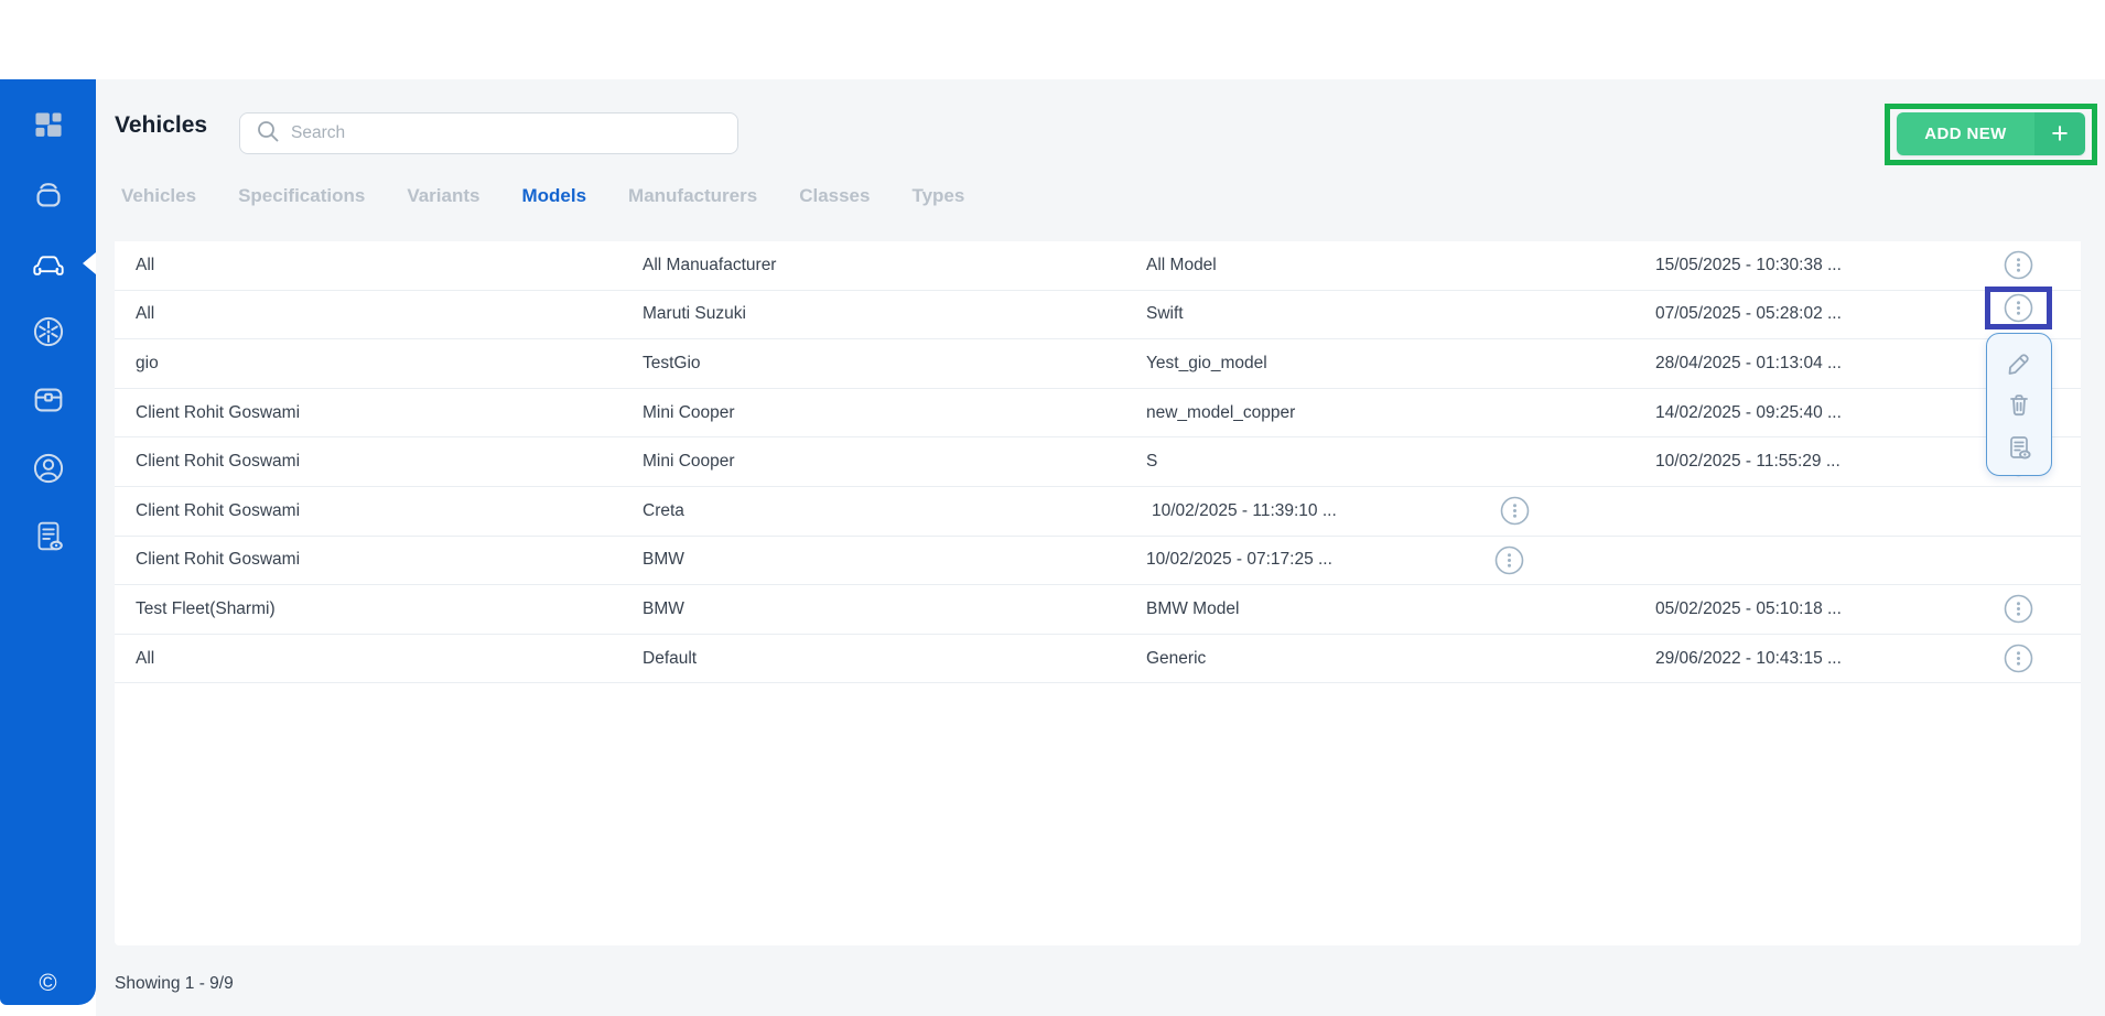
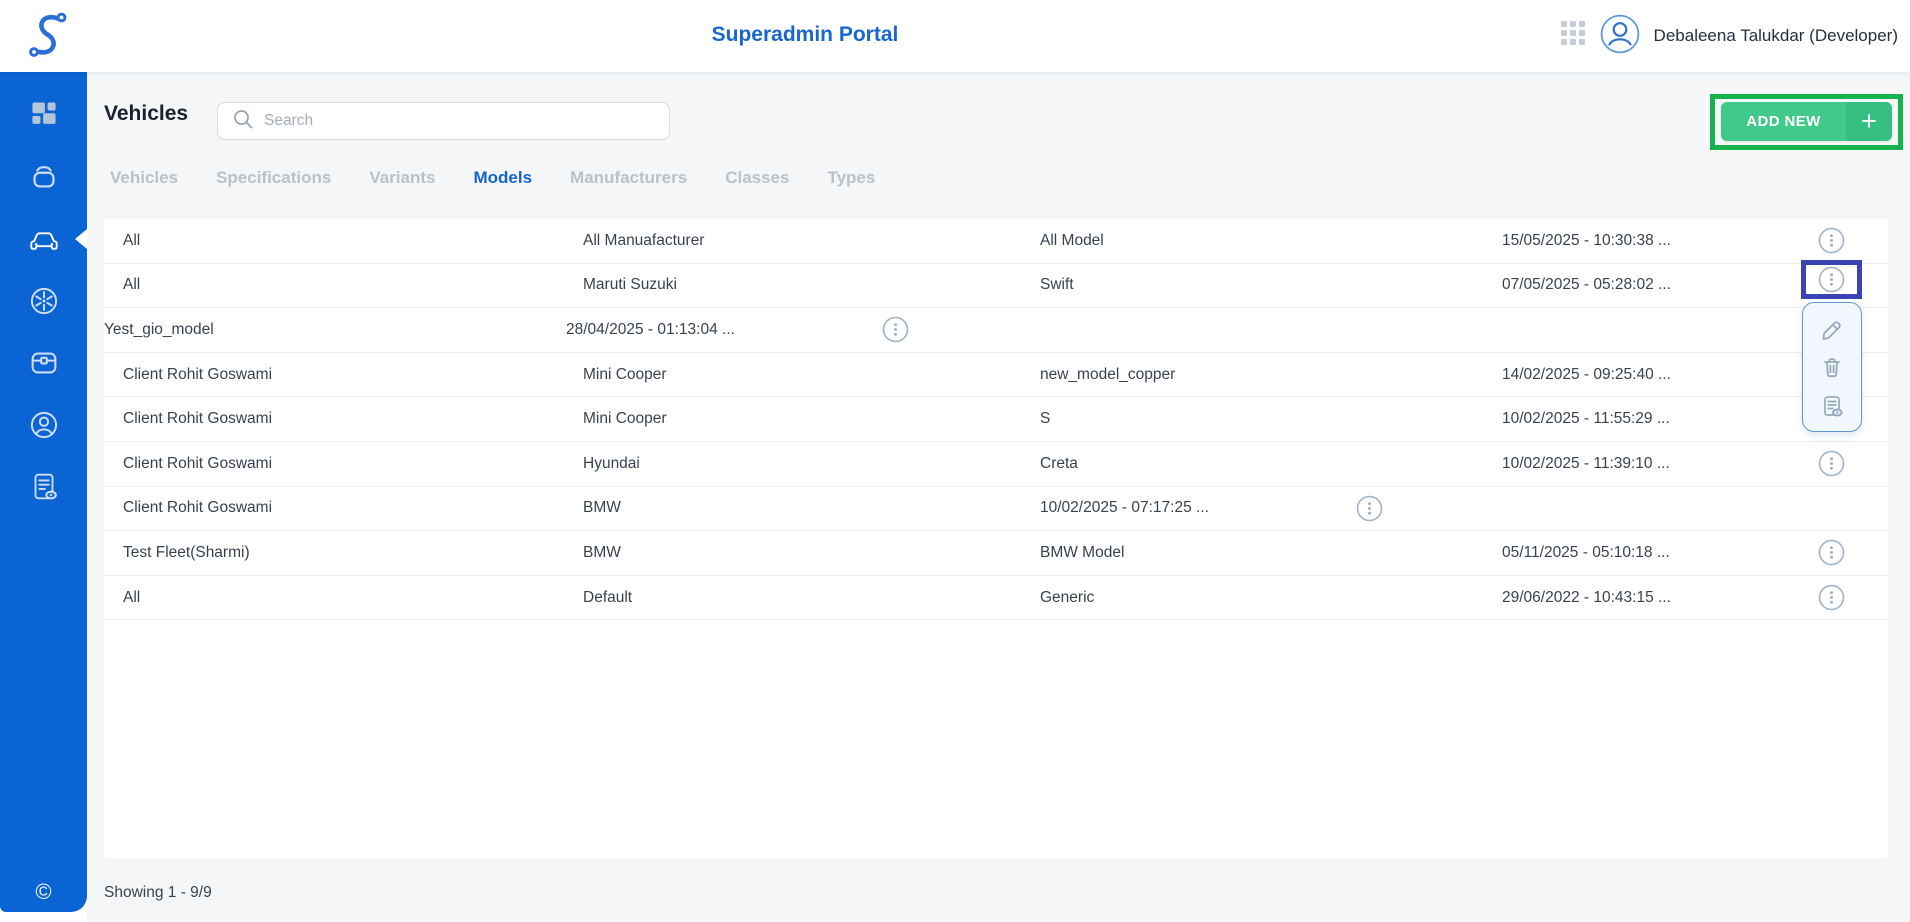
+ Superadmin Portal
+ Debaleena Talukdar (Developer)
  ©
  Vehicles
  Search
  ADD NEW
  +
  Vehicles
  Specifications
  Variants
  Models
  Manufacturers
  Classes
  Types
  All
  All Manuafacturer
  All Model
  15/05/2025 - 10:30:38 ...
  All
  Maruti Suzuki
  Swift
  07/05/2025 - 05:28:02 ...
- gio
- TestGio
  Yest_gio_model
  28/04/2025 - 01:13:04 ...
  Client Rohit Goswami
  Mini Cooper
  new_model_copper
  14/02/2025 - 09:25:40 ...
  Client Rohit Goswami
  Mini Cooper
  S
  10/02/2025 - 11:55:29 ...
  Client Rohit Goswami
+ Hyundai
  Creta
  10/02/2025 - 11:39:10 ...
  Client Rohit Goswami
  BMW
  10/02/2025 - 07:17:25 ...
  Test Fleet(Sharmi)
  BMW
  BMW Model
- 05/02/2025 - 05:10:18 ...
+ 05/11/2025 - 05:10:18 ...
  All
  Default
  Generic
  29/06/2022 - 10:43:15 ...
  Showing 1 - 9/9
